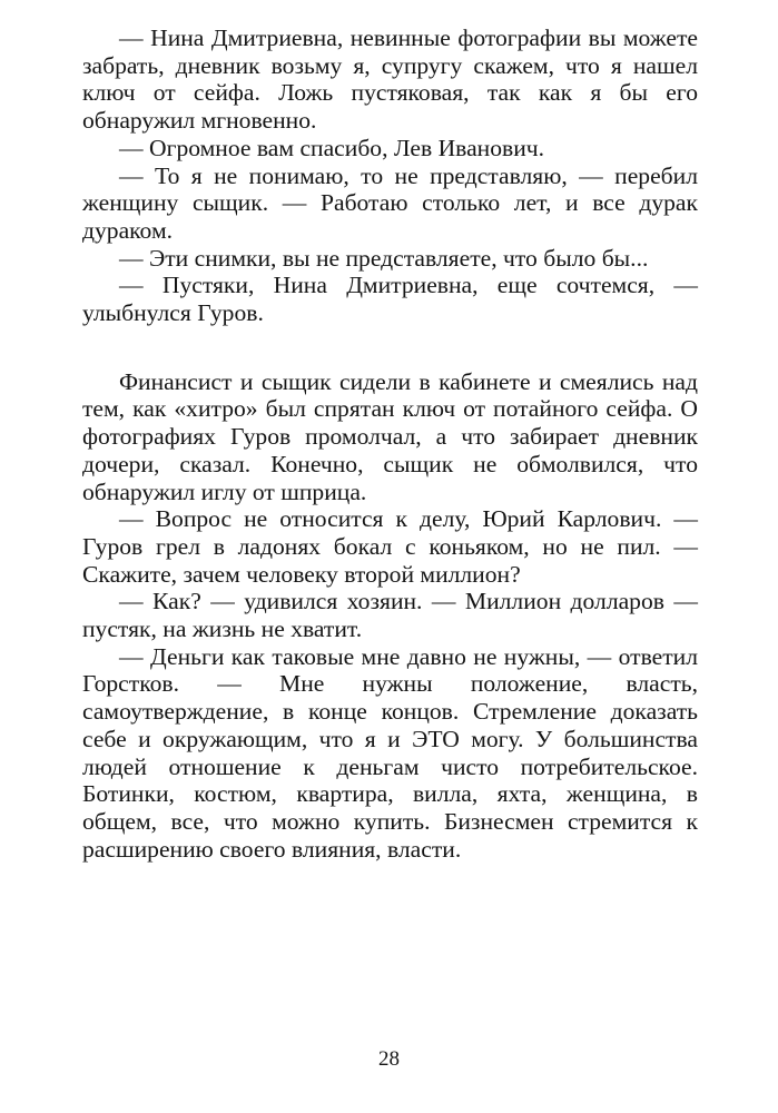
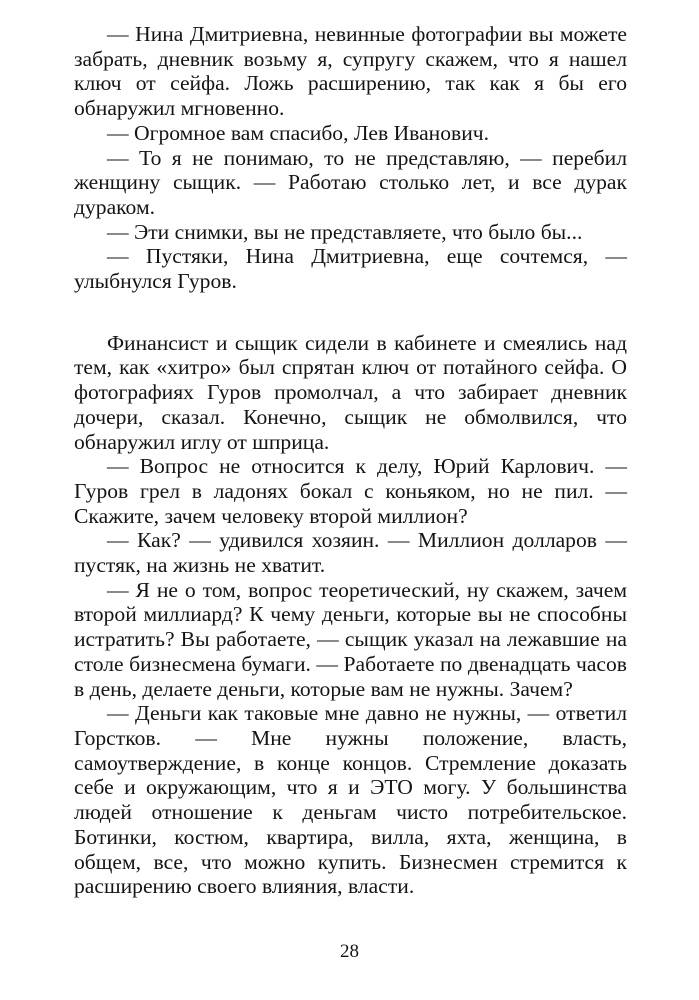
- — Нина Дмитриевна, невинные фотографии вы можете забрать, дневник возьму я, супругу скажем, что я нашел ключ от сейфа. Ложь пустяковая, так как я бы его обнаружил мгновенно.
+ — Нина Дмитриевна, невинные фотографии вы можете забрать, дневник возьму я, супругу скажем, что я нашел ключ от сейфа. Ложь расширению, так как я бы его обнаружил мгновенно.
  — Огромное вам спасибо, Лев Иванович.
  — То я не понимаю, то не представляю, — перебил женщину сыщик. — Работаю столько лет, и все дурак дураком.
  — Эти снимки, вы не представляете, что было бы...
  — Пустяки, Нина Дмитриевна, еще сочтемся, — улыбнулся Гуров.
  Финансист и сыщик сидели в кабинете и смеялись над тем, как «хитро» был спрятан ключ от потайного сейфа. О фотографиях Гуров промолчал, а что забира­ет дневник дочери, сказал. Конечно, сыщик не об­молвился, что обнаружил иглу от шприца.
  — Вопрос не относится к делу, Юрий Карлович. — Гуров грел в ладонях бокал с коньяком, но не пил. — Скажите, зачем человеку второй миллион?
  — Как? — удивился хозяин. — Миллион долла­ров — пустяк, на жизнь не хватит.
+ — Я не о том, вопрос теоретический, ну скажем, зачем второй миллиард? К чему деньги, которые вы не способны истратить? Вы работаете, — сыщик указал на лежавшие на столе бизнесмена бумаги. — Работае­те по двенадцать часов в день, делаете деньги, которые вам не нужны. Зачем?
  — Деньги как таковые мне давно не нужны, — от­ветил Горстков. — Мне нужны положение, власть, самоутверждение, в конце концов. Стремление дока­зать себе и окружающим, что я и ЭТО могу. У боль­шинства людей отношение к деньгам чисто потреби­тельское. Ботинки, костюм, квартира, вилла, яхта, женщина, в общем, все, что можно купить. Бизнесмен стремится к расширению своего влияния, власти.
  28
